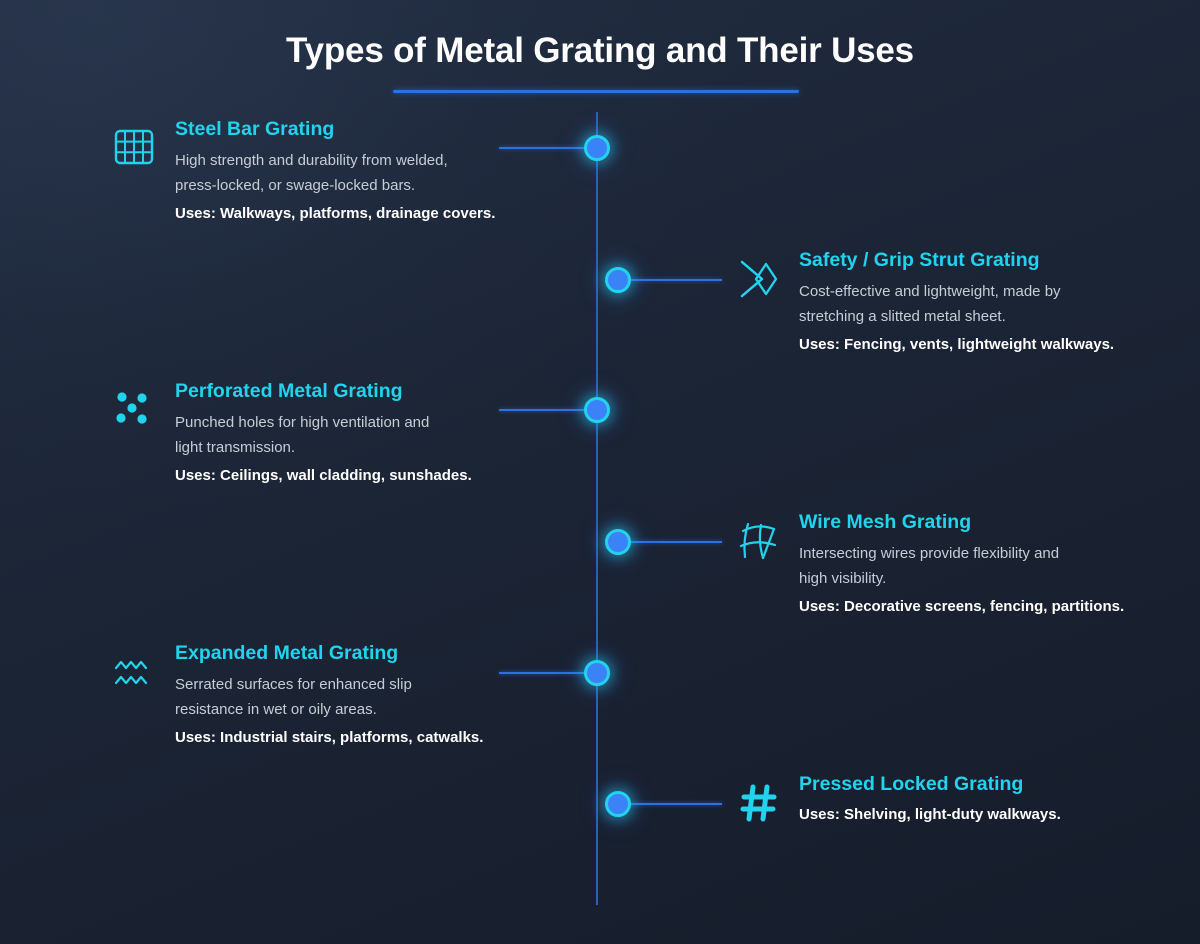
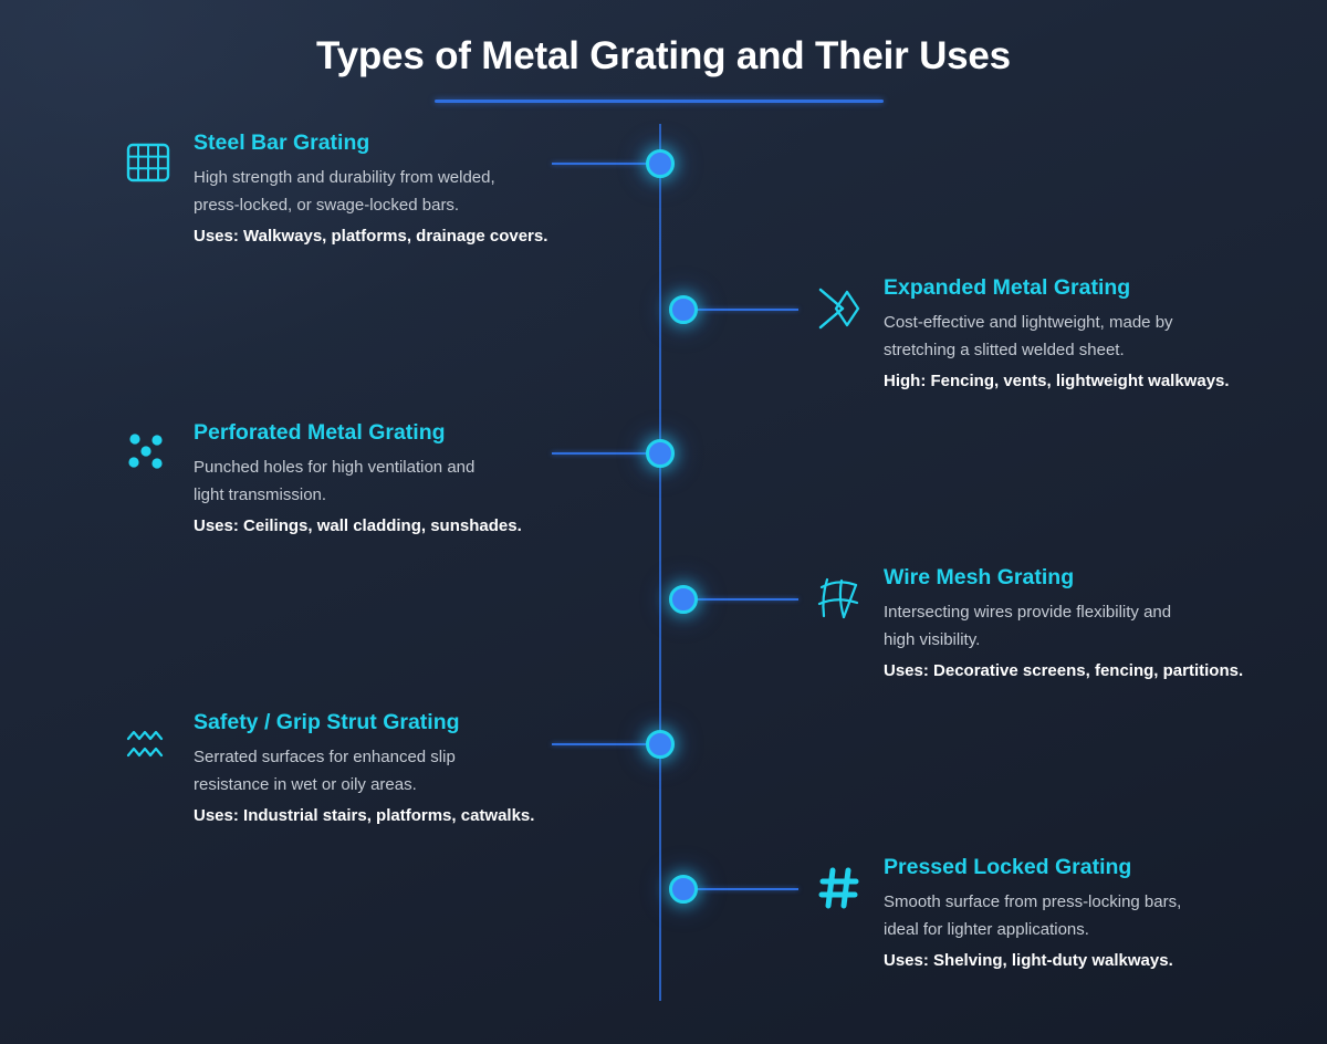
  Types of Metal Grating and Their Uses
  Steel Bar Grating
  High strength and durability from welded,
  press-locked, or swage-locked bars.
  Uses: Walkways, platforms, drainage covers.
- Safety / Grip Strut Grating
+ Expanded Metal Grating
  Cost-effective and lightweight, made by
- stretching a slitted metal sheet.
+ stretching a slitted welded sheet.
- Uses: Fencing, vents, lightweight walkways.
+ High: Fencing, vents, lightweight walkways.
  Perforated Metal Grating
  Punched holes for high ventilation and
  light transmission.
  Uses: Ceilings, wall cladding, sunshades.
  Wire Mesh Grating
  Intersecting wires provide flexibility and
  high visibility.
  Uses: Decorative screens, fencing, partitions.
- Expanded Metal Grating
+ Safety / Grip Strut Grating
  Serrated surfaces for enhanced slip
  resistance in wet or oily areas.
  Uses: Industrial stairs, platforms, catwalks.
  Pressed Locked Grating
+ Smooth surface from press-locking bars,
+ ideal for lighter applications.
  Uses: Shelving, light-duty walkways.
